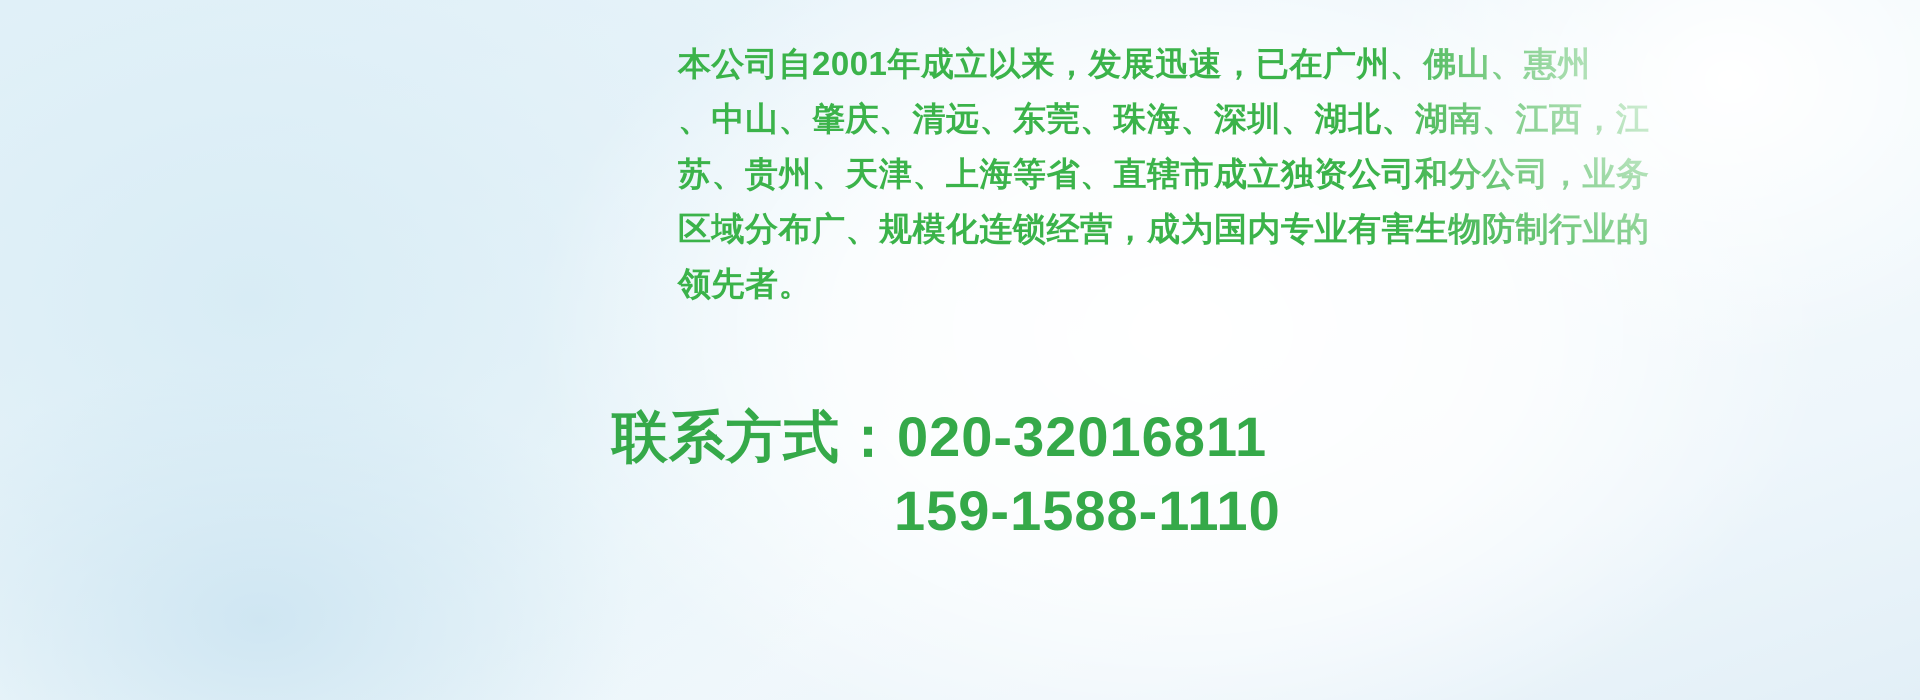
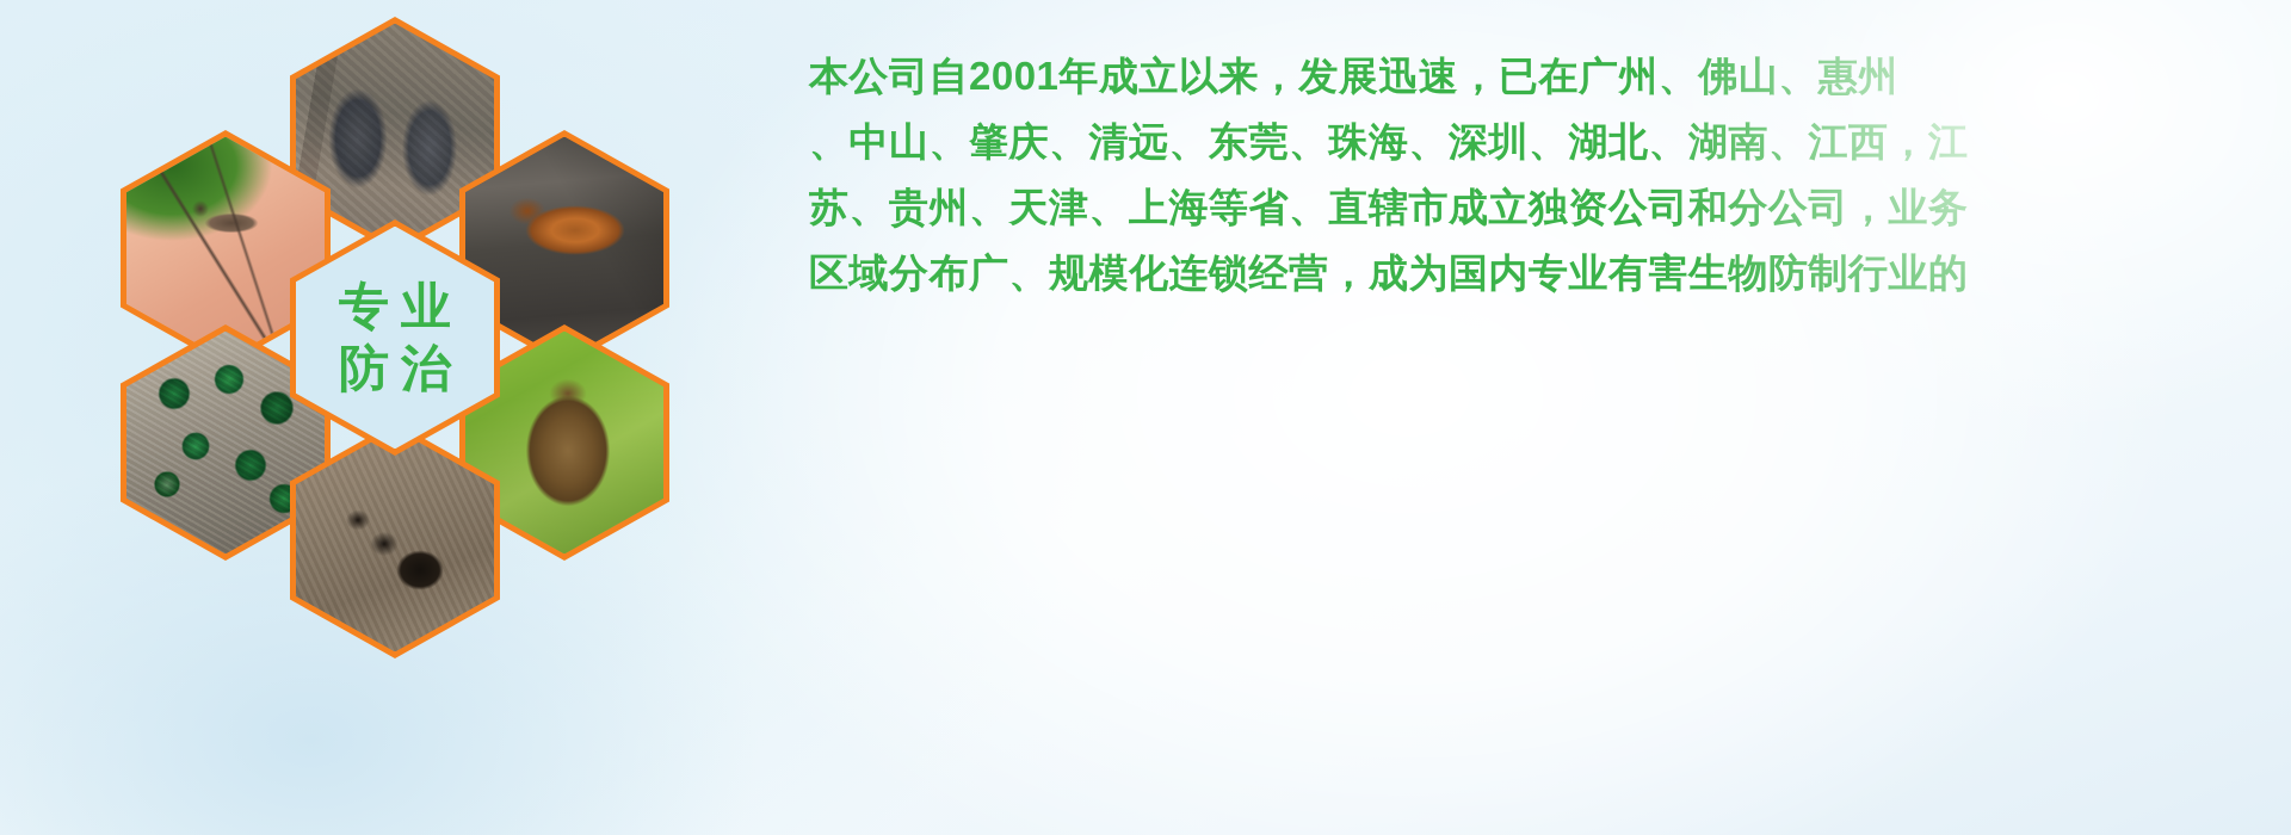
+ 专业
+ 防治
  本公司自2001年成立以来，发展迅速，已在广州
  、中山、肇庆、清远、东莞、珠海、深圳、湖北
  苏、贵州、天津、上海等省、直辖市成立独资公
  区域分布广、规模化连锁经营，成为国内专业有
- 领先者。
- 联系方式：020-32016811
- 159-1588-1110
